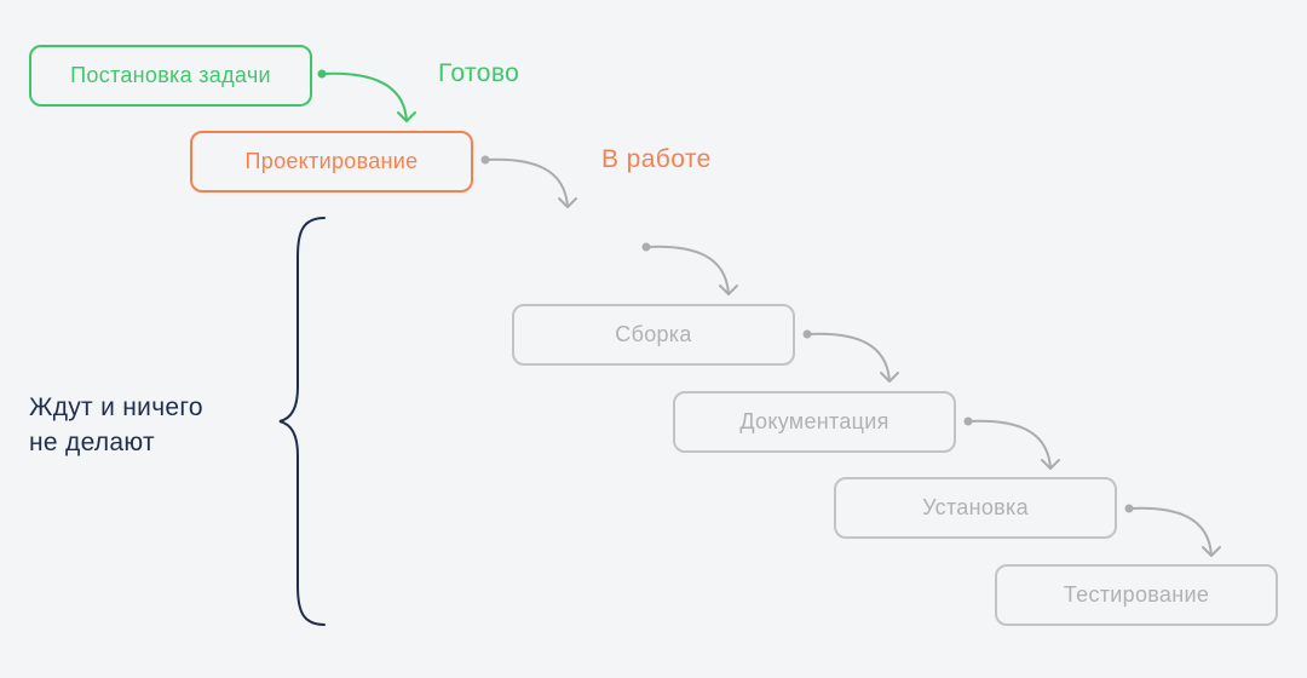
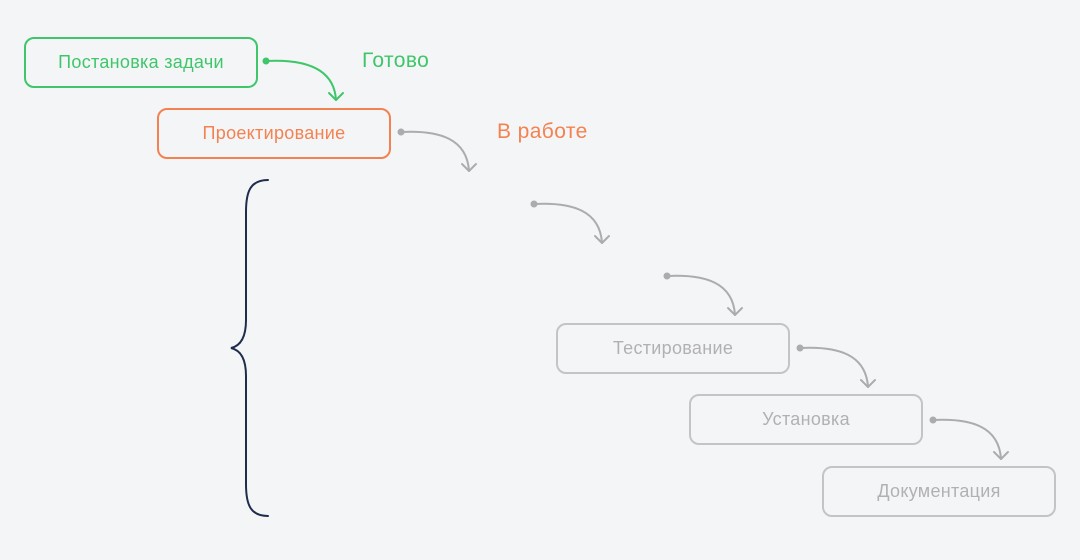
  Постановка задачи
  Проектирование
- Сборка
- Документация
+ Тестирование
  Установка
- Тестирование
+ Документация
  Готово
  В работе
- Ждут и ничего
- не делают
